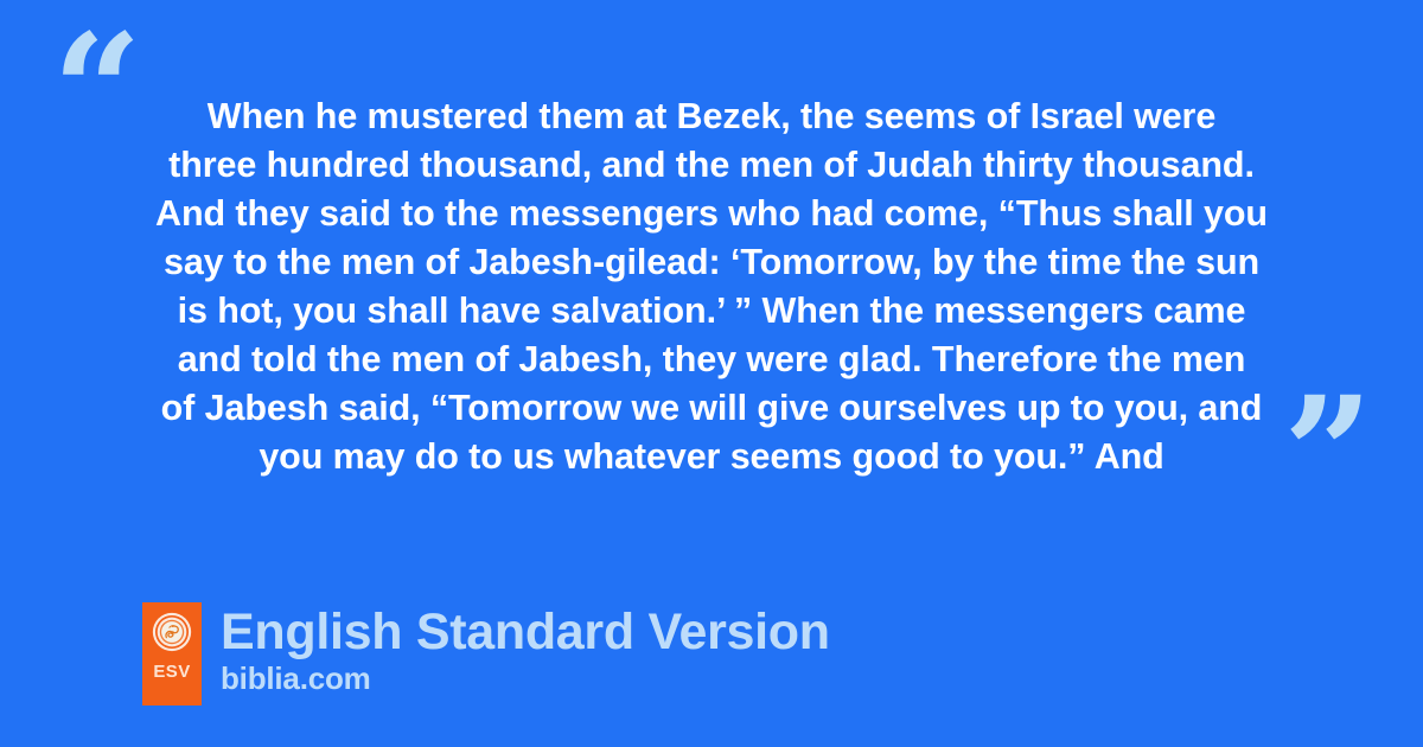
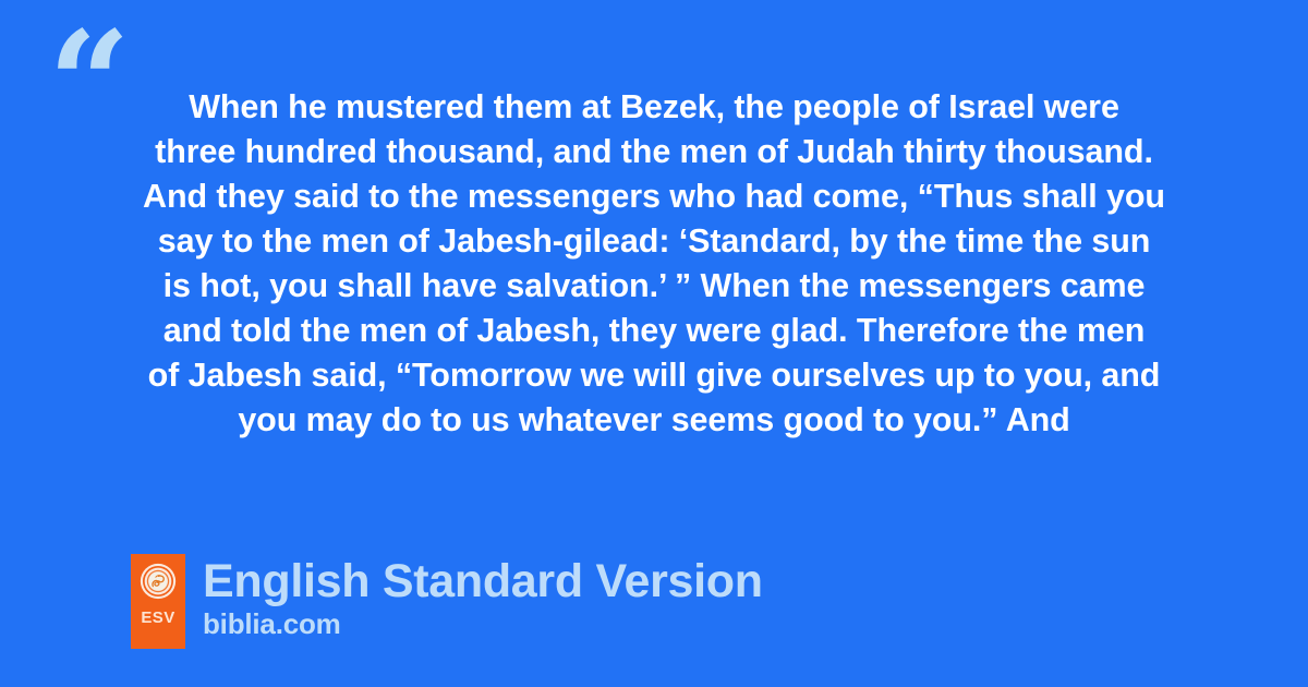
  “
- When he mustered them at Bezek, the seems of Israel were
+ When he mustered them at Bezek, the people of Israel were
  three hundred thousand, and the men of Judah thirty thousand.
  And they said to the messengers who had come, “Thus shall you
- say to the men of Jabesh-gilead: ‘Tomorrow, by the time the sun
+ say to the men of Jabesh-gilead: ‘Standard, by the time the sun
  is hot, you shall have salvation.’ ” When the messengers came
  and told the men of Jabesh, they were glad. Therefore the men
  of Jabesh said, “Tomorrow we will give ourselves up to you, and
  you may do to us whatever seems good to you.” And
- ”
  ESV
  English Standard Version
  biblia.com
